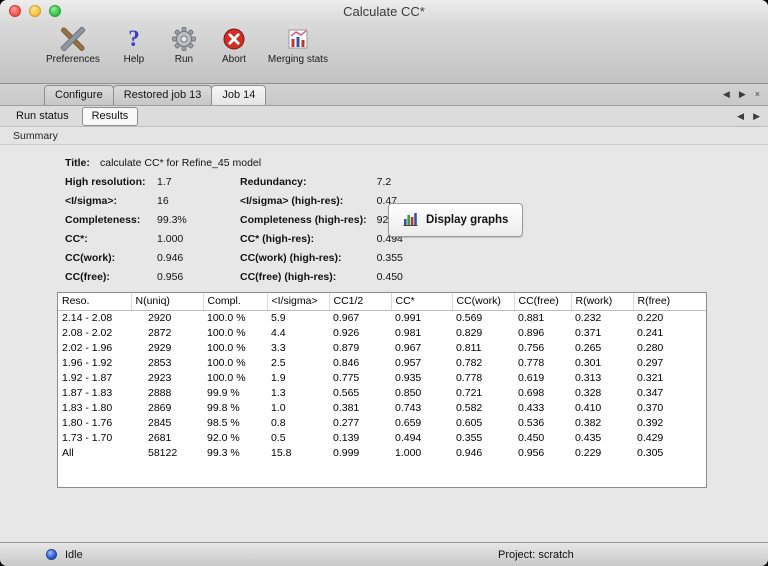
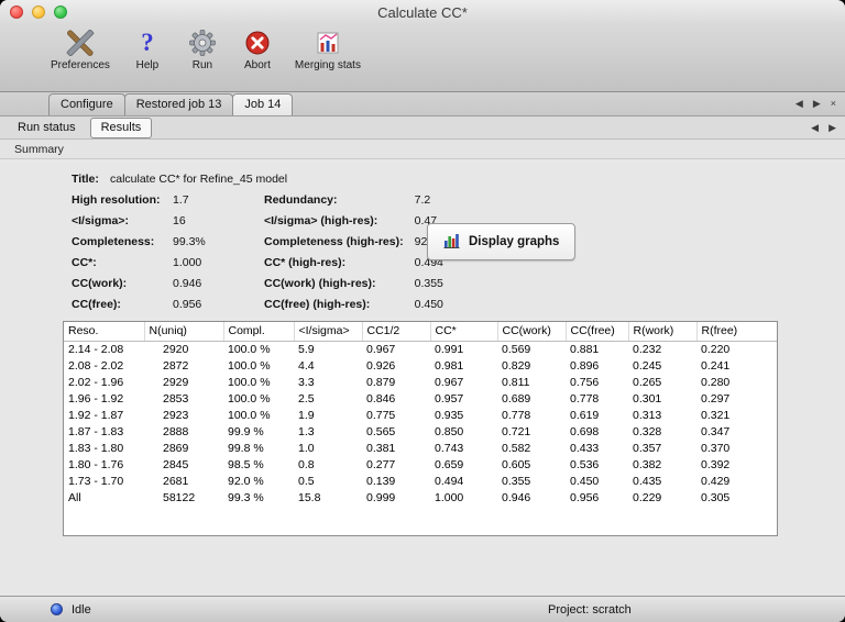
  Calculate CC*
  Preferences
  ?
  Help
  Run
  Abort
  Merging stats
  Configure
  Restored job 13
  Job 14
  ◀
  ▶
  ×
  Run status
  Results
  ◀
  ▶
  Summary
  Title:
  calculate CC* for Refine_45 model
  High resolution:
  1.7
  Redundancy:
  7.2
  <I/sigma>:
  16
  <I/sigma> (high-res):
  0.47
  Completeness:
  99.3%
  Completeness (high-res):
  CC*:
  1.000
  CC* (high-res):
  0.494
  CC(work):
  0.946
  CC(work) (high-res):
  0.355
  CC(free):
  0.956
  CC(free) (high-res):
  0.450
  Display graphs
  Reso.	N(uniq)	Compl.	<I/sigma>	CC1/2	CC*	CC(work)	CC(free)	R(work)	R(free)
  2.14 - 2.08	2920	100.0 %	5.9	0.967	0.991	0.569	0.881	0.232	0.220
- 2.08 - 2.02	2872	100.0 %	4.4	0.926	0.981	0.829	0.896	0.371	0.241
+ 2.08 - 2.02	2872	100.0 %	4.4	0.926	0.981	0.829	0.896	0.245	0.241
  2.02 - 1.96	2929	100.0 %	3.3	0.879	0.967	0.811	0.756	0.265	0.280
- 1.96 - 1.92	2853	100.0 %	2.5	0.846	0.957	0.782	0.778	0.301	0.297
+ 1.96 - 1.92	2853	100.0 %	2.5	0.846	0.957	0.689	0.778	0.301	0.297
  1.92 - 1.87	2923	100.0 %	1.9	0.775	0.935	0.778	0.619	0.313	0.321
  1.87 - 1.83	2888	99.9 %	1.3	0.565	0.850	0.721	0.698	0.328	0.347
- 1.83 - 1.80	2869	99.8 %	1.0	0.381	0.743	0.582	0.433	0.410	0.370
+ 1.83 - 1.80	2869	99.8 %	1.0	0.381	0.743	0.582	0.433	0.357	0.370
  1.80 - 1.76	2845	98.5 %	0.8	0.277	0.659	0.605	0.536	0.382	0.392
  1.73 - 1.70	2681	92.0 %	0.5	0.139	0.494	0.355	0.450	0.435	0.429
  All	58122	99.3 %	15.8	0.999	1.000	0.946	0.956	0.229	0.305
  Idle
  Project: scratch
